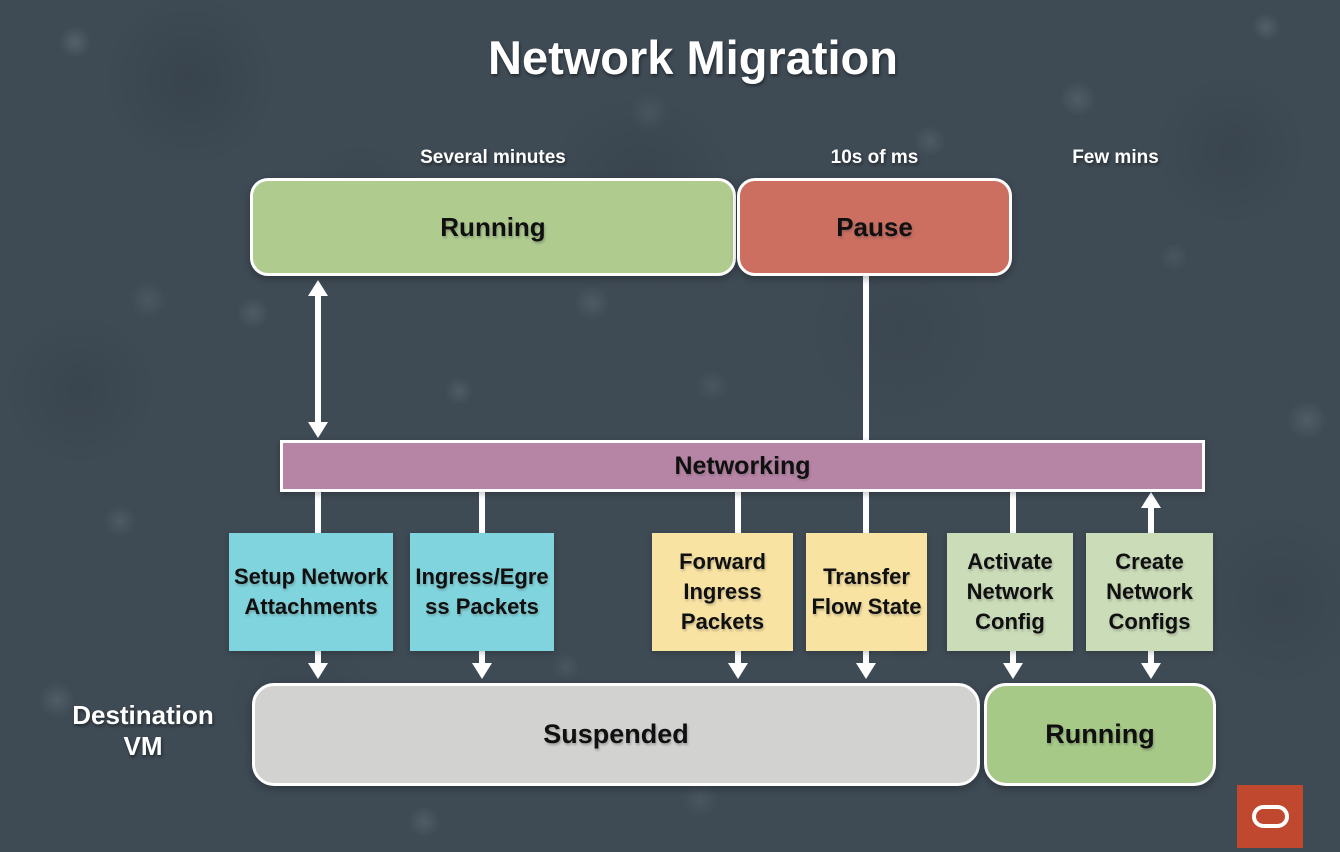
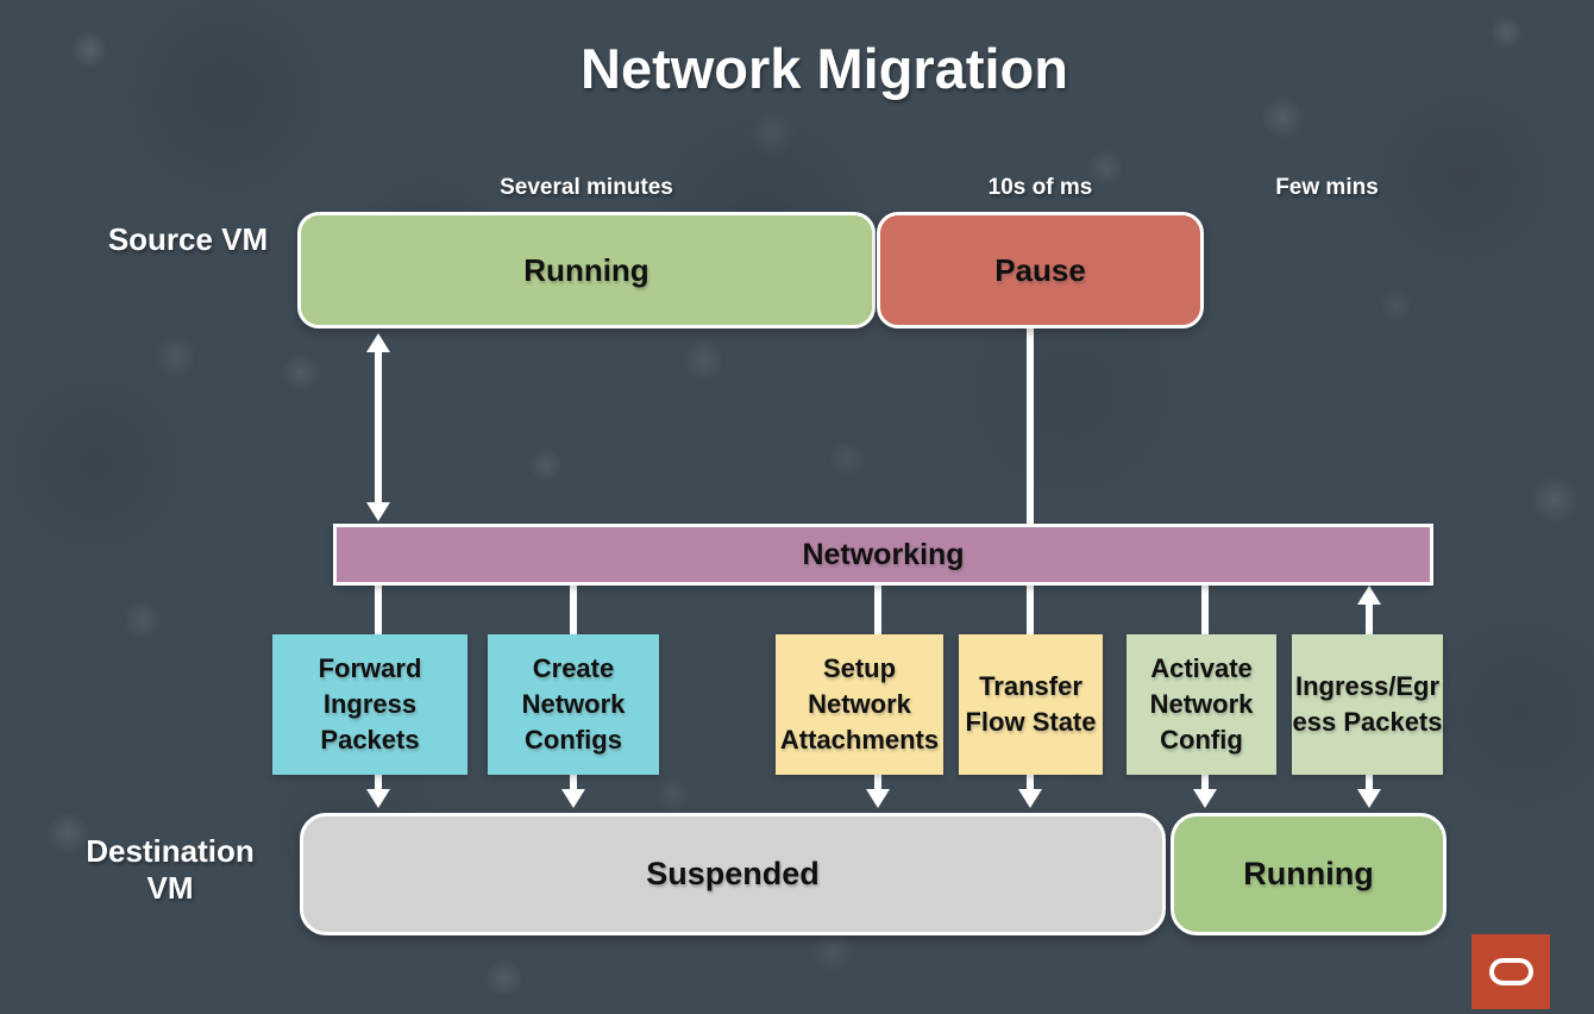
  Network Migration
  Several minutes
  10s of ms
  Few mins
+ Source VM
  Running
  Pause
  Networking
- Setup Network Attachments
+ Forward Ingress Packets
- Ingress/Egress Packets
+ Create Network Configs
- Forward Ingress Packets
+ Setup Network Attachments
  Transfer Flow State
  Activate Network Config
- Create Network Configs
+ Ingress/Egress Packets
  Destination VM
  Suspended
  Running
